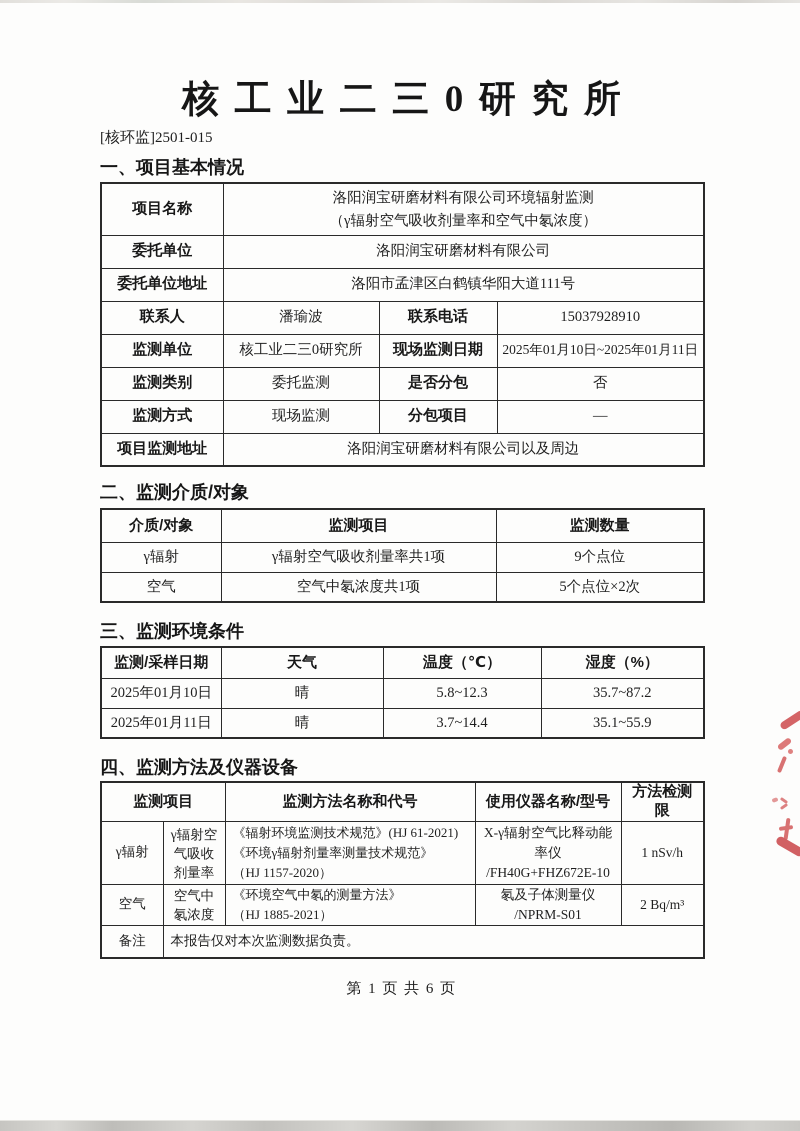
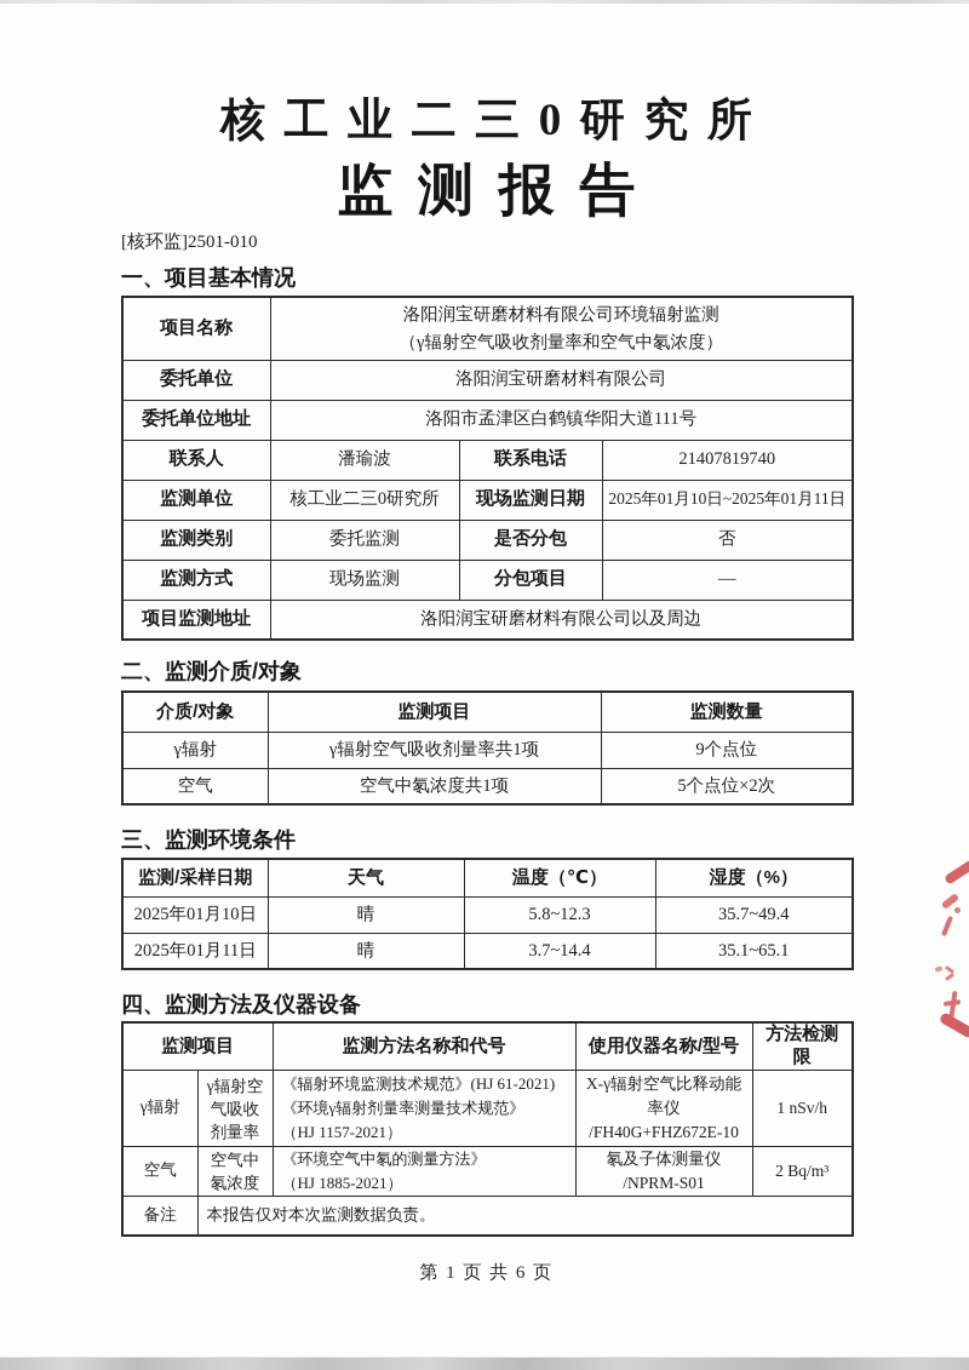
  核工业二三0研究所
+ 监测报告
- [核环监]2501-015
+ [核环监]2501-010
  一、项目基本情况
  项目名称	洛阳润宝研磨材料有限公司环境辐射监测 （γ辐射空气吸收剂量率和空气中氡浓度）
  委托单位	洛阳润宝研磨材料有限公司
  委托单位地址	洛阳市孟津区白鹤镇华阳大道111号
- 联系人	潘瑜波	联系电话	15037928910
+ 联系人	潘瑜波	联系电话	21407819740
  监测单位	核工业二三0研究所	现场监测日期	2025年01月10日~2025年01月11日
  监测类别	委托监测	是否分包	否
  监测方式	现场监测	分包项目	—
  项目监测地址	洛阳润宝研磨材料有限公司以及周边
  二、监测介质/对象
  介质/对象	监测项目	监测数量
  γ辐射	γ辐射空气吸收剂量率共1项	9个点位
  空气	空气中氡浓度共1项	5个点位×2次
  三、监测环境条件
  监测/采样日期	天气	温度（℃）	湿度（%）
- 2025年01月10日	晴	5.8~12.3	35.7~87.2
+ 2025年01月10日	晴	5.8~12.3	35.7~49.4
- 2025年01月11日	晴	3.7~14.4	35.1~55.9
+ 2025年01月11日	晴	3.7~14.4	35.1~65.1
  四、监测方法及仪器设备
  监测项目	监测方法名称和代号	使用仪器名称/型号	方法检测限
- γ辐射	γ辐射空 气吸收 剂量率	《辐射环境监测技术规范》(HJ 61-2021) 《环境γ辐射剂量率测量技术规范》 （HJ 1157-2020）	X-γ辐射空气比释动能 率仪 /FH40G+FHZ672E-10	1 nSv/h
+ γ辐射	γ辐射空 气吸收 剂量率	《辐射环境监测技术规范》(HJ 61-2021) 《环境γ辐射剂量率测量技术规范》 （HJ 1157-2021）	X-γ辐射空气比释动能 率仪 /FH40G+FHZ672E-10	1 nSv/h
  空气	空气中 氡浓度	《环境空气中氡的测量方法》 （HJ 1885-2021）	氡及子体测量仪 /NPRM-S01	2 Bq/m³
  备注	本报告仅对本次监测数据负责。
  第 1 页 共 6 页
